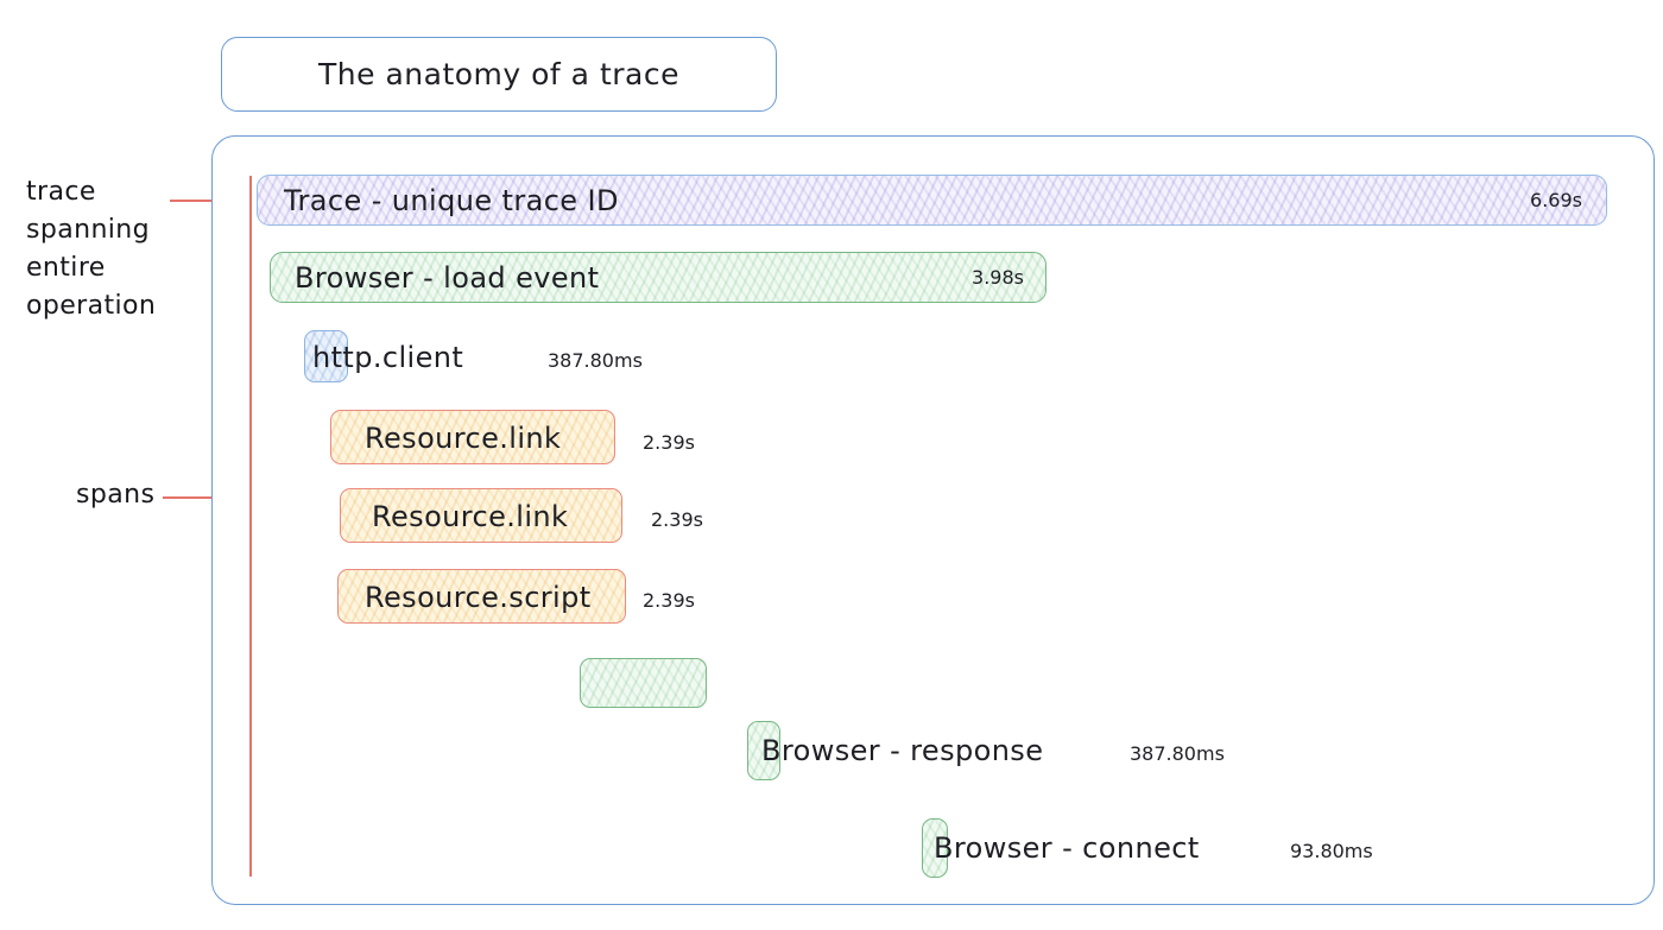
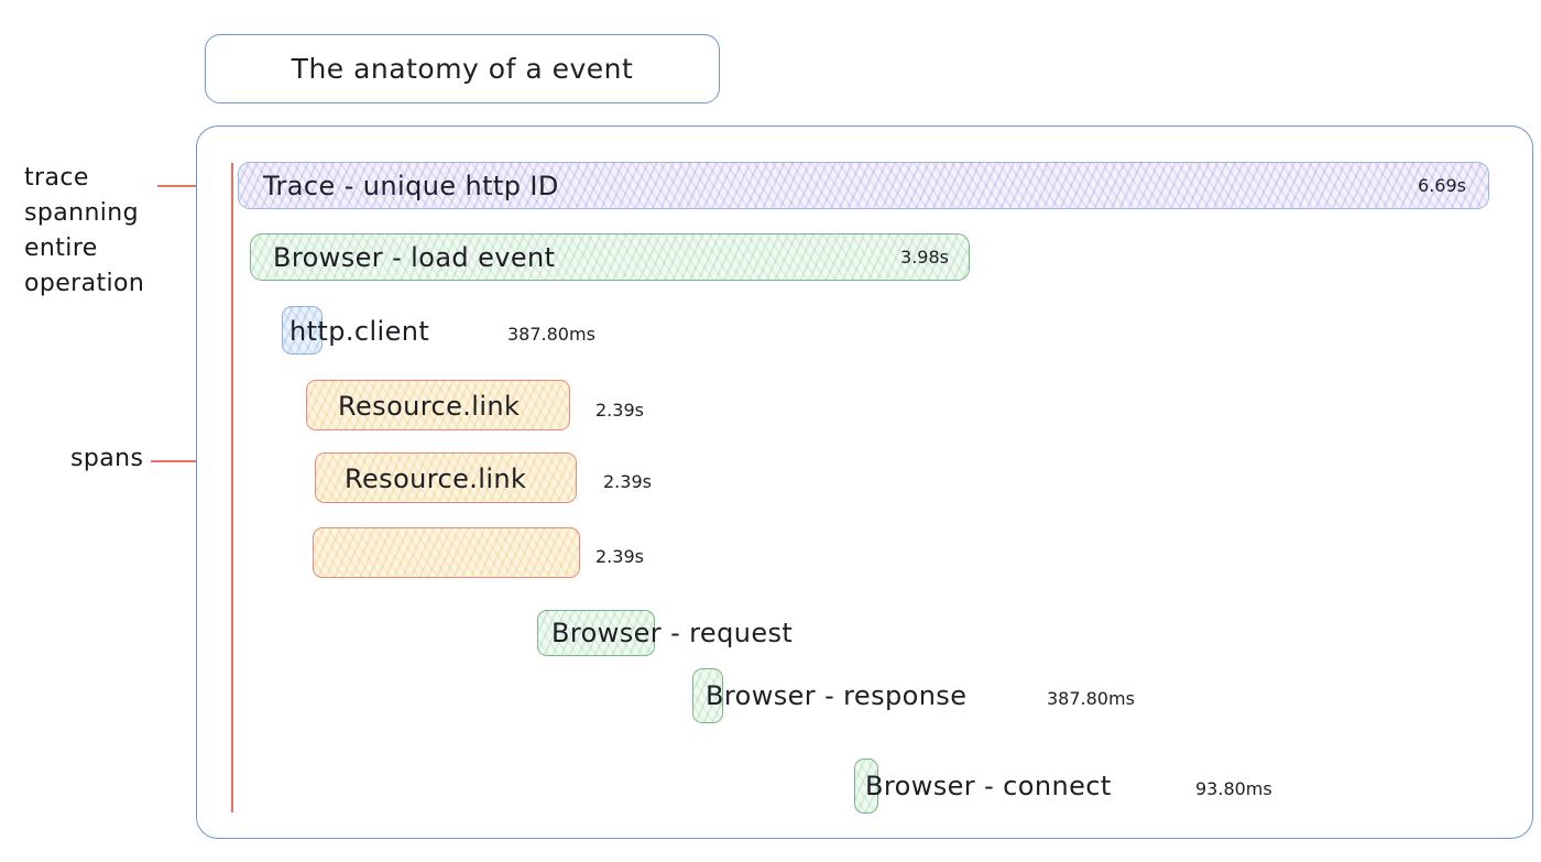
- The anatomy of a trace
+ The anatomy of a event
  trace
  spanning
  entire
  operation
  spans
- Trace - unique trace ID
+ Trace - unique http ID
  6.69s
  Browser - load event
  3.98s
  http.client
  387.80ms
  Resource.link
  2.39s
  Resource.link
  2.39s
- Resource.script
  2.39s
+ Browser - request
  Browser - response
  387.80ms
  Browser - connect
  93.80ms
